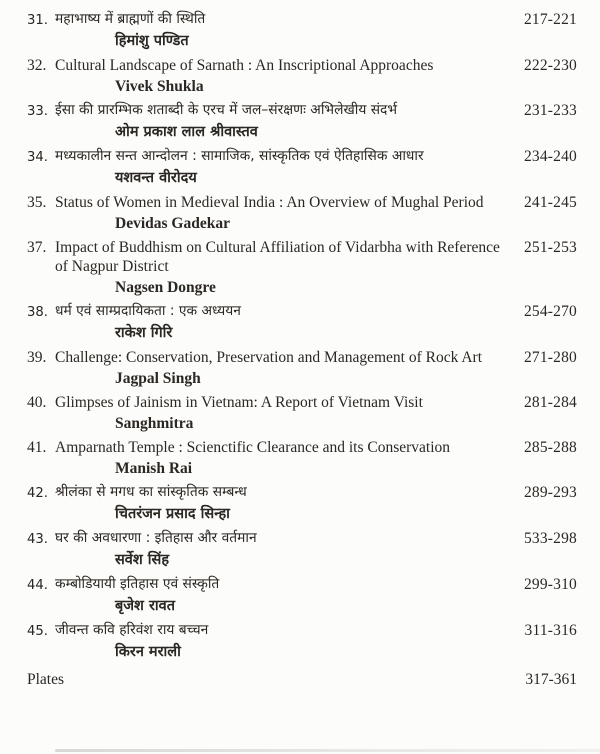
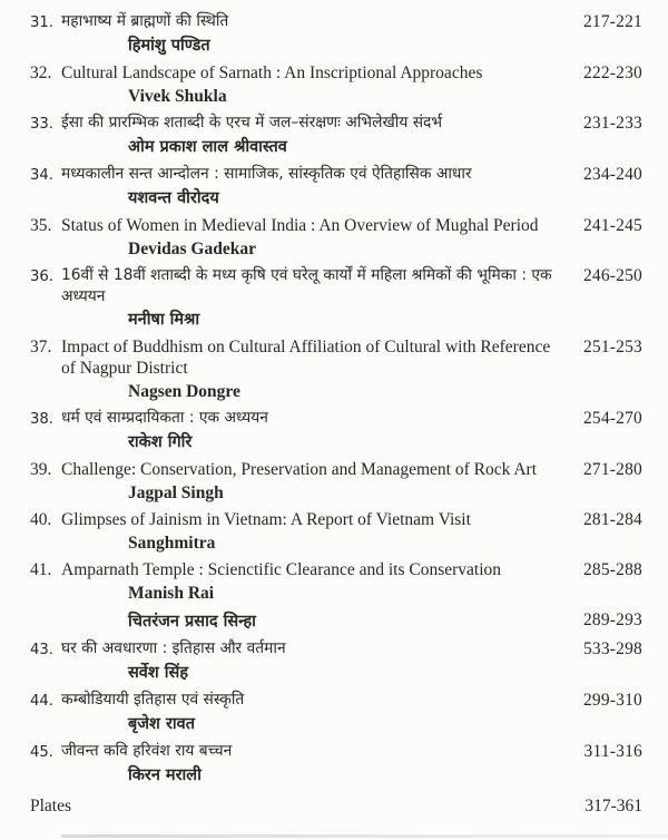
  31.
  महाभाष्य में ब्राह्मणों की स्थिति
  हिमांशु पण्डित
  217-221
  32.
  Cultural Landscape of Sarnath : An Inscriptional Approaches
  Vivek Shukla
  222-230
  33.
  ईसा की प्रारम्भिक शताब्दी के एरच में जल–संरक्षणः अभिलेखीय संदर्भ
  ओम प्रकाश लाल श्रीवास्तव
  231-233
  34.
  मध्यकालीन सन्त आन्दोलन : सामाजिक, सांस्कृतिक एवं ऐतिहासिक आधार
  यशवन्त वीरोदय
  234-240
  35.
  Status of Women in Medieval India : An Overview of Mughal Period
  Devidas Gadekar
  241-245
+ 36.
+ 16वीं से 18वीं शताब्दी के मध्य कृषि एवं घरेलू कार्यों में महिला श्रमिकों की भूमिका : एक अध्ययन
+ मनीषा मिश्रा
+ 246-250
  37.
- Impact of Buddhism on Cultural Affiliation of Vidarbha with Reference of Nagpur District
+ Impact of Buddhism on Cultural Affiliation of Cultural with Reference of Nagpur District
  Nagsen Dongre
  251-253
  38.
  धर्म एवं साम्प्रदायिकता : एक अध्ययन
  राकेश गिरि
  254-270
  39.
  Challenge: Conservation, Preservation and Management of Rock Art
  Jagpal Singh
  271-280
  40.
  Glimpses of Jainism in Vietnam: A Report of Vietnam Visit
  Sanghmitra
  281-284
  41.
  Amparnath Temple : Scienctific Clearance and its Conservation
  Manish Rai
  285-288
- 42.
- श्रीलंका से मगध का सांस्कृतिक सम्बन्ध
  चितरंजन प्रसाद सिन्हा
  289-293
  43.
  घर की अवधारणा : इतिहास और वर्तमान
  सर्वेश सिंह
  533-298
  44.
  कम्बोडियायी इतिहास एवं संस्कृति
  बृजेश रावत
  299-310
  45.
  जीवन्त कवि हरिवंश राय बच्चन
  किरन मराली
  311-316
  Plates
  317-361
